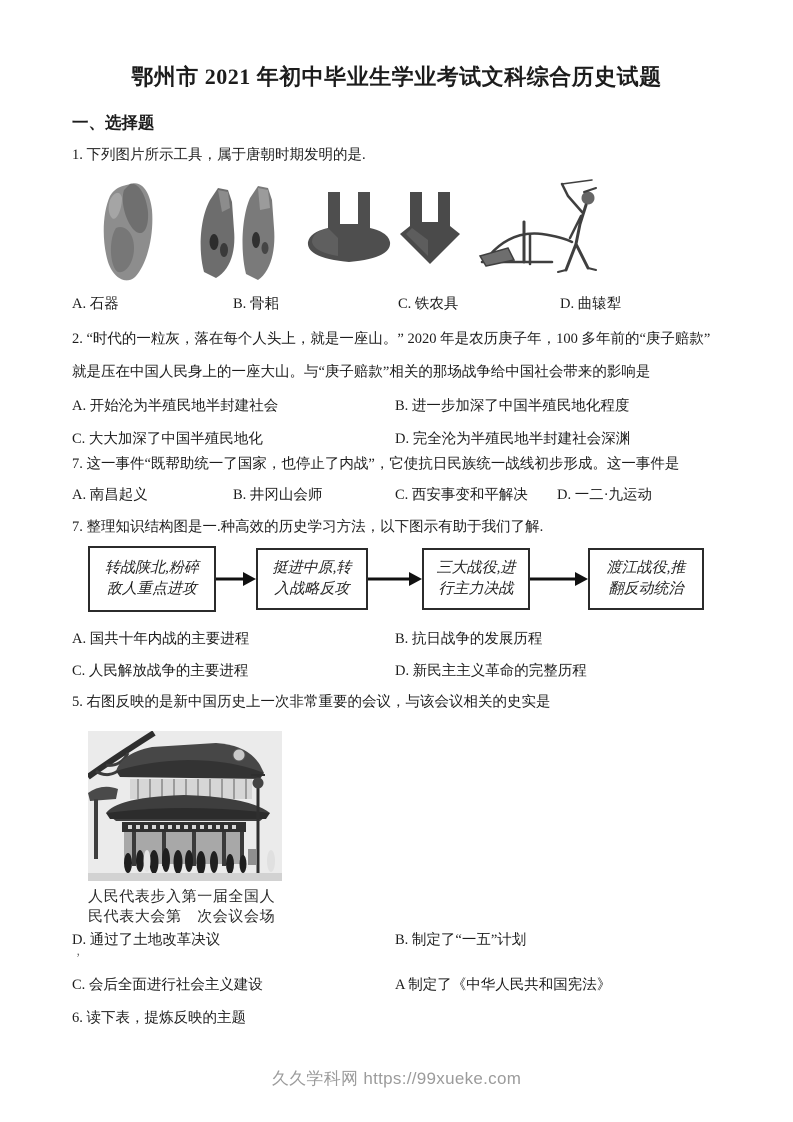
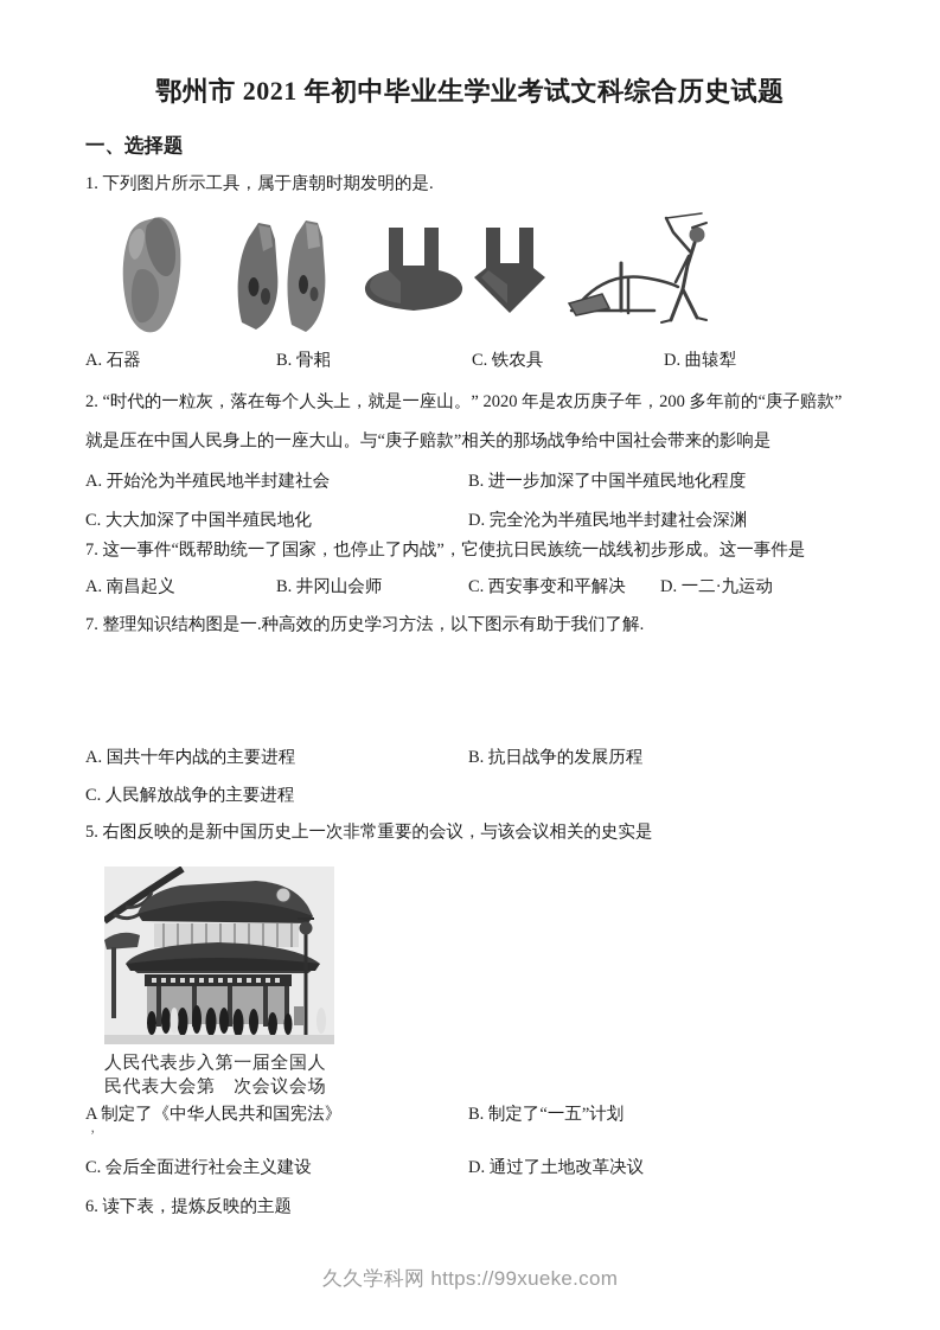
  鄂州市 2021 年初中毕业生学业考试文科综合历史试题
  一、选择题
  1. 下列图片所示工具，属于唐朝时期发明的是.
  A. 石器
  B. 骨耜
  C. 铁农具
  D. 曲辕犁
- 2. “时代的一粒灰，落在每个人头上，就是一座山。” 2020 年是农历庚子年，100 多年前的“庚子赔款”
+ 2. “时代的一粒灰，落在每个人头上，就是一座山。” 2020 年是农历庚子年，200 多年前的“庚子赔款”
  就是压在中国人民身上的一座大山。与“庚子赔款”相关的那场战争给中国社会带来的影响是
  A. 开始沦为半殖民地半封建社会
  B. 进一步加深了中国半殖民地化程度
  C. 大大加深了中国半殖民地化
  D. 完全沦为半殖民地半封建社会深渊
  7. 这一事件“既帮助统一了国家，也停止了内战”，它使抗日民族统一战线初步形成。这一事件是
  A. 南昌起义
  B. 井冈山会师
  C. 西安事变和平解决
  D. 一二·九运动
  7. 整理知识结构图是一.种高效的历史学习方法，以下图示有助于我们了解.
- 转战陕北,粉碎
- 敌人重点进攻
- 挺进中原,转
- 入战略反攻
- 三大战役,进
- 行主力决战
- 渡江战役,推
- 翻反动统治
  A. 国共十年内战的主要进程
  B. 抗日战争的发展历程
  C. 人民解放战争的主要进程
- D. 新民主主义革命的完整历程
  5. 右图反映的是新中国历史上一次非常重要的会议，与该会议相关的史实是
  人民代表步入第一届全国人
  民代表大会第 次会议会场
- D. 通过了土地改革决议
+ A 制定了《中华人民共和国宪法》
  B. 制定了“一五”计划
  ’
  C. 会后全面进行社会主义建设
- A 制定了《中华人民共和国宪法》
+ D. 通过了土地改革决议
  6. 读下表，提炼反映的主题
  久久学科网 https://99xueke.com
